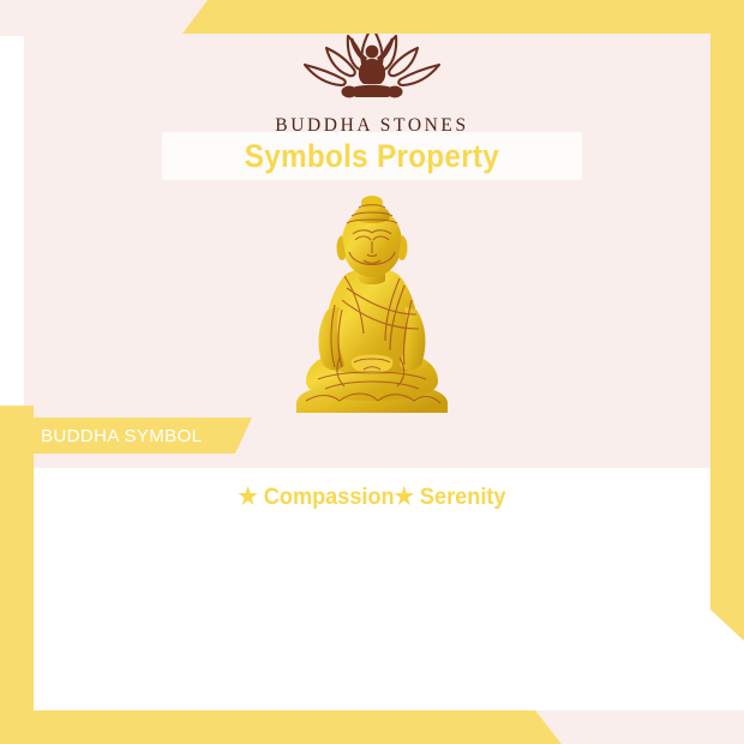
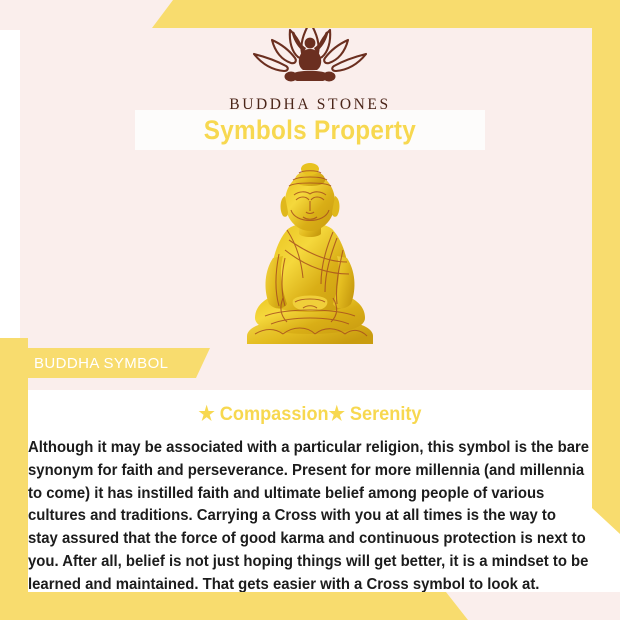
  BUDDHA STONES
  Symbols Property
  BUDDHA SYMBOL
  ★ Compassion★ Serenity
+ Although it may be associated with a particular religion, this symbol is the bare synonym for faith and perseverance. Present for more millennia (and millennia to come) it has instilled faith and ultimate belief among people of various cultures and traditions. Carrying a Cross with you at all times is the way to stay assured that the force of good karma and continuous protection is next to you. After all, belief is not just hoping things will get better, it is a mindset to be learned and maintained. That gets easier with a Cross symbol to look at.
